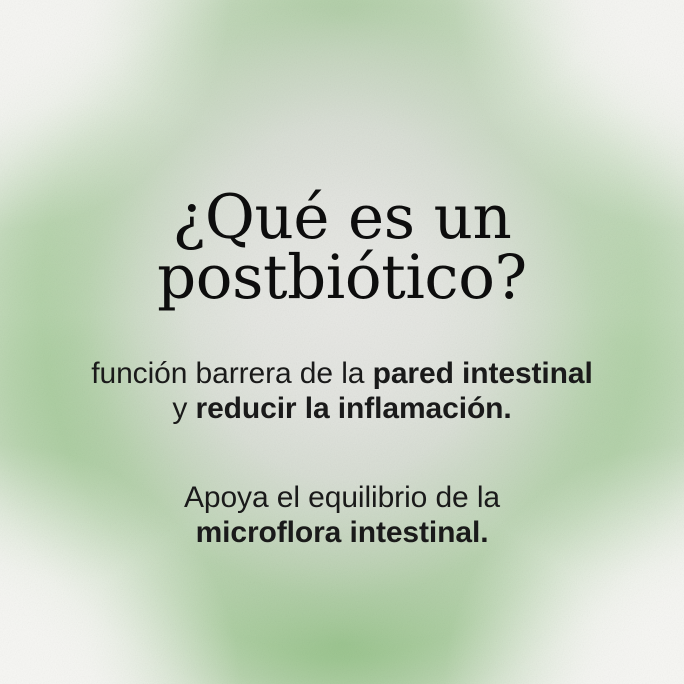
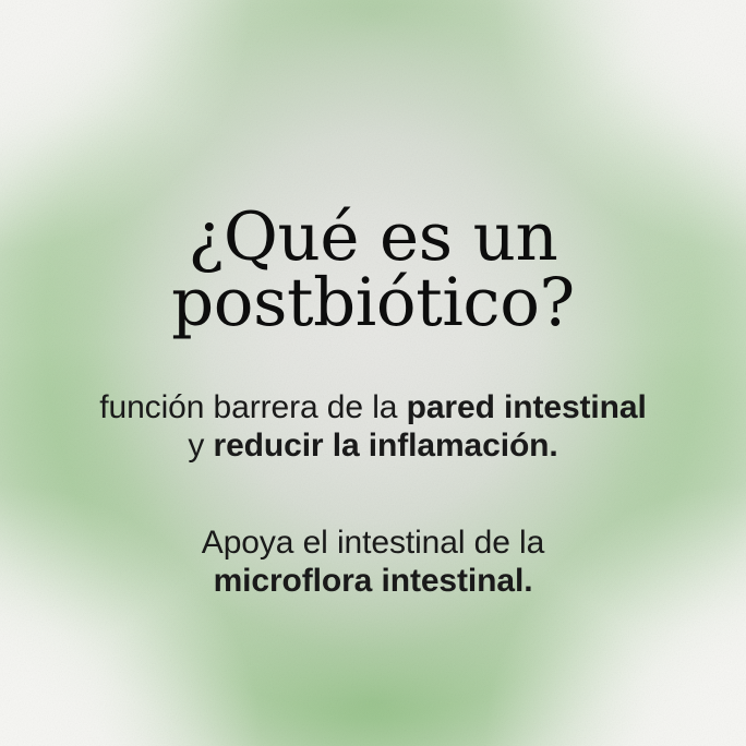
  ¿Qué es un
  postbiótico?
  función barrera de la pared intestinal
  y reducir la inflamación.
- Apoya el equilibrio de la
+ Apoya el intestinal de la
  microflora intestinal.
